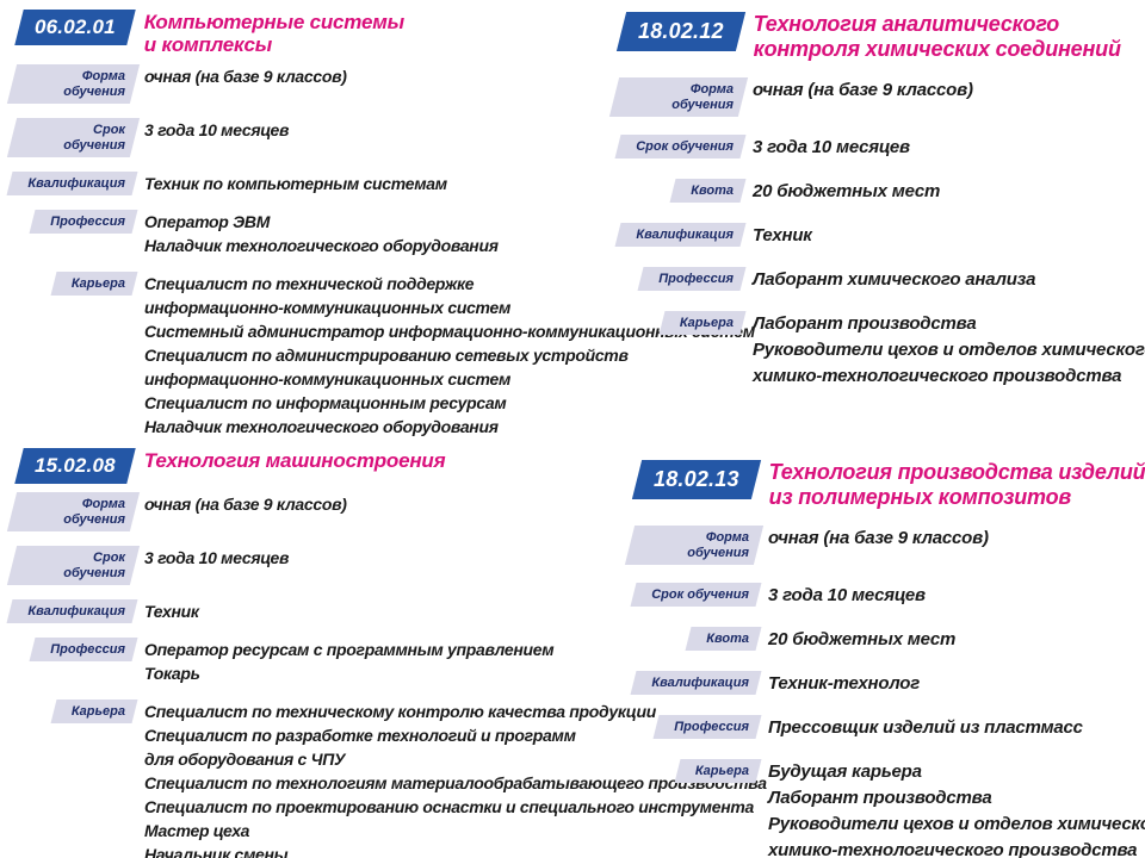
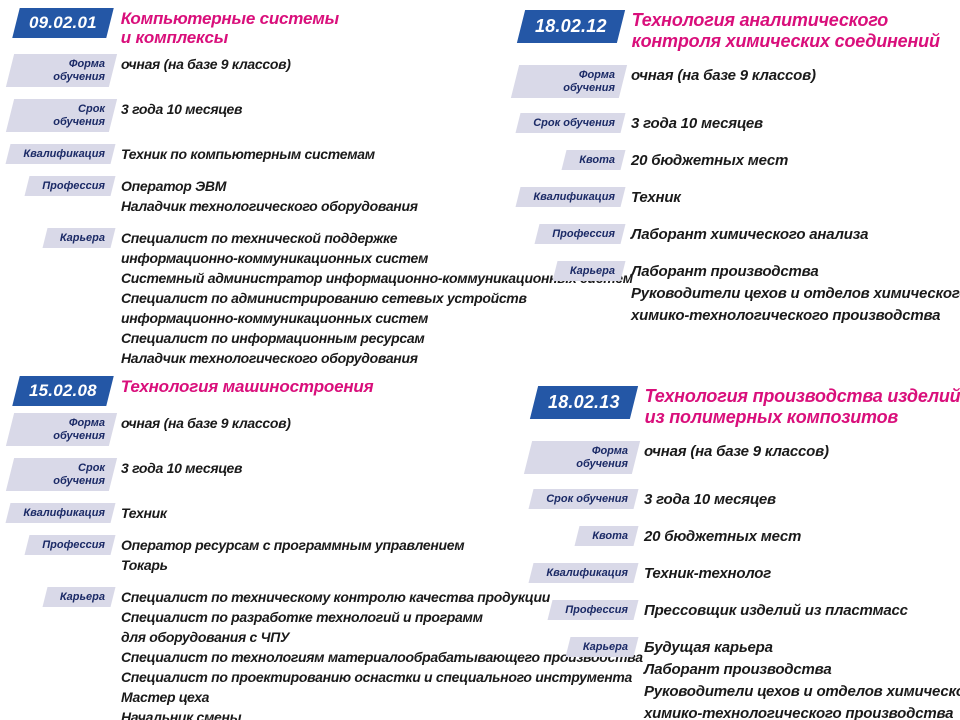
- 06.02.01
+ 09.02.01
  Компьютерные системы
  и комплексы
  Форма обучения
  очная (на базе 9 классов)
  Срок обучения
  3 года 10 месяцев
  Квалификация
  Техник по компьютерным системам
  Профессия
  Оператор ЭВМ
  Наладчик технологического оборудования
  Карьера
  Специалист по технической поддержке
  информационно-коммуникационных систем
  Системный администратор информационно-коммуникационм
  Специалист по администрированию сетевых устройств
  информационно-коммуникационных систем
  Специалист по информационным ресурсам
  Наладчик технологического оборудования
  18.02.12
  Технология аналитического
  контроля химических соединений
  Форма обучения
  очная (на базе 9 классов)
  Срок обучения
  3 года 10 месяцев
  Квота
  20 бюджетных мест
  Квалификация
  Техник
  Профессия
  Лаборант химического анализа
  Карьера
  Лаборант производства
  Руководители цехов и отделов химическог
  химико-технологического производства
  15.02.08
  Технология машиностроения
  Форма обучения
  очная (на базе 9 классов)
  Срок обучения
  3 года 10 месяцев
  Квалификация
  Техник
  Профессия
  Оператор ресурсам с программным управлением
  Токарь
  Карьера
  Специалист по техническому контролю качества продукции
  Специалист по разработке технологий и программ
  для оборудования с ЧПУ
  Специалист по технологиям материалообрабатывающего производства
  Специалист по проектированию оснастки и специального инструмента
  Мастер цеха
  Начальник смены
  18.02.13
  Технология производства изделий
  из полимерных композитов
  Форма обучения
  очная (на базе 9 классов)
  Срок обучения
  3 года 10 месяцев
  Квота
  20 бюджетных мест
  Квалификация
  Техник-технолог
  Профессия
  Прессовщик изделий из пластмасс
  Карьера
  Будущая карьера
  Лаборант производства
  Руководители цехов и отделов химическ
  химико-технологического производства
